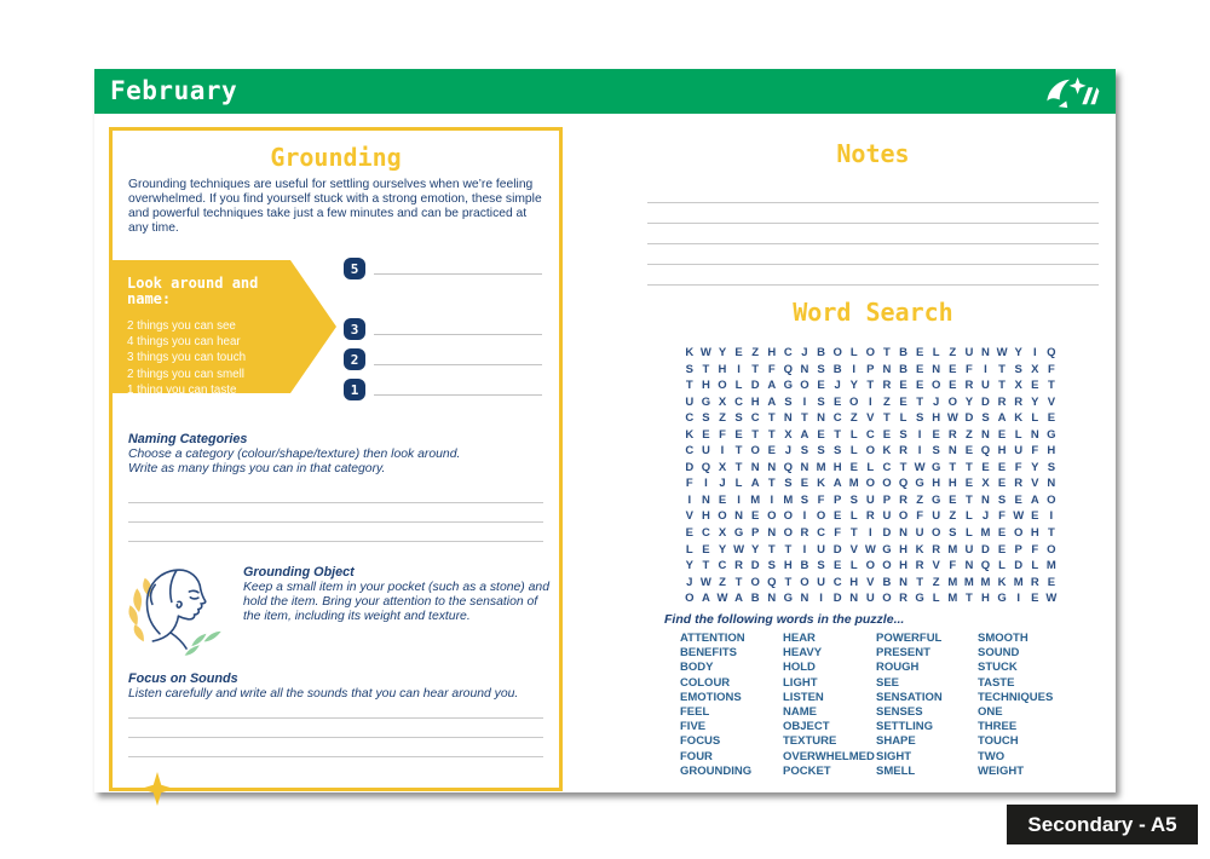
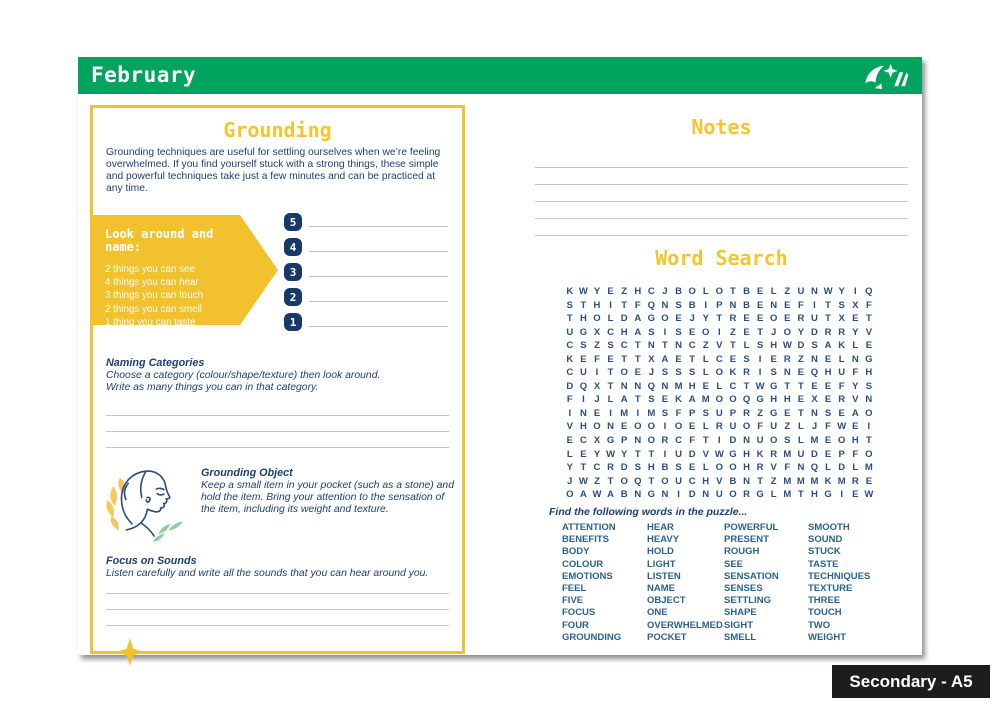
  February
  Grounding
- Grounding techniques are useful for settling ourselves when we’re feeling overwhelmed. If you find yourself stuck with a strong emotion, these simple and powerful techniques take just a few minutes and can be practiced at any time.
+ Grounding techniques are useful for settling ourselves when we’re feeling overwhelmed. If you find yourself stuck with a strong things, these simple and powerful techniques take just a few minutes and can be practiced at any time.
  Look around and name:
  2 things you can see
  4 things you can hear
  3 things you can touch
  2 things you can smell
  1 thing you can taste
  5
+ 4
  3
  2
  1
  Naming Categories
  Choose a category (colour/shape/texture) then look around.
  Write as many things you can in that category.
  Grounding Object
  Keep a small item in your pocket (such as a stone) and hold the item. Bring your attention to the sensation of the item, including its weight and texture.
  Focus on Sounds
  Listen carefully and write all the sounds that you can hear around you.
  Notes
  Word Search
  K W Y E Z H C J B O L O T B E L Z U N W Y I Q
  S T H I T F Q N S B I P N B E N E F I T S X F
  T H O L D A G O E J Y T R E E O E R U T X E T
  U G X C H A S I S E O I Z E T J O Y D R R Y V
  C S Z S C T N T N C Z V T L S H W D S A K L E
  K E F E T T X A E T L C E S I E R Z N E L N G
  C U I T O E J S S S L O K R I S N E Q H U F H
  D Q X T N N Q N M H E L C T W G T T E E F Y S
  F I J L A T S E K A M O O Q G H H E X E R V N
  I N E I M I M S F P S U P R Z G E T N S E A O
  V H O N E O O I O E L R U O F U Z L J F W E I
  E C X G P N O R C F T I D N U O S L M E O H T
  L E Y W Y T T I U D V W G H K R M U D E P F O
  Y T C R D S H B S E L O O H R V F N Q L D L M
  J W Z T O Q T O U C H V B N T Z M M M K M R E
  O A W A B N G N I D N U O R G L M T H G I E W
  Find the following words in the puzzle...
  ATTENTION
  BENEFITS
  BODY
  COLOUR
  EMOTIONS
  FEEL
  FIVE
  FOCUS
  FOUR
  GROUNDING
  HEAR
  HEAVY
  HOLD
  LIGHT
  LISTEN
  NAME
  OBJECT
- TEXTURE
+ ONE
  OVERWHELMED
  POCKET
  POWERFUL
  PRESENT
  ROUGH
  SEE
  SENSATION
  SENSES
  SETTLING
  SHAPE
  SIGHT
  SMELL
  SMOOTH
  SOUND
  STUCK
  TASTE
  TECHNIQUES
- ONE
+ TEXTURE
  THREE
  TOUCH
  TWO
  WEIGHT
  Secondary - A5
